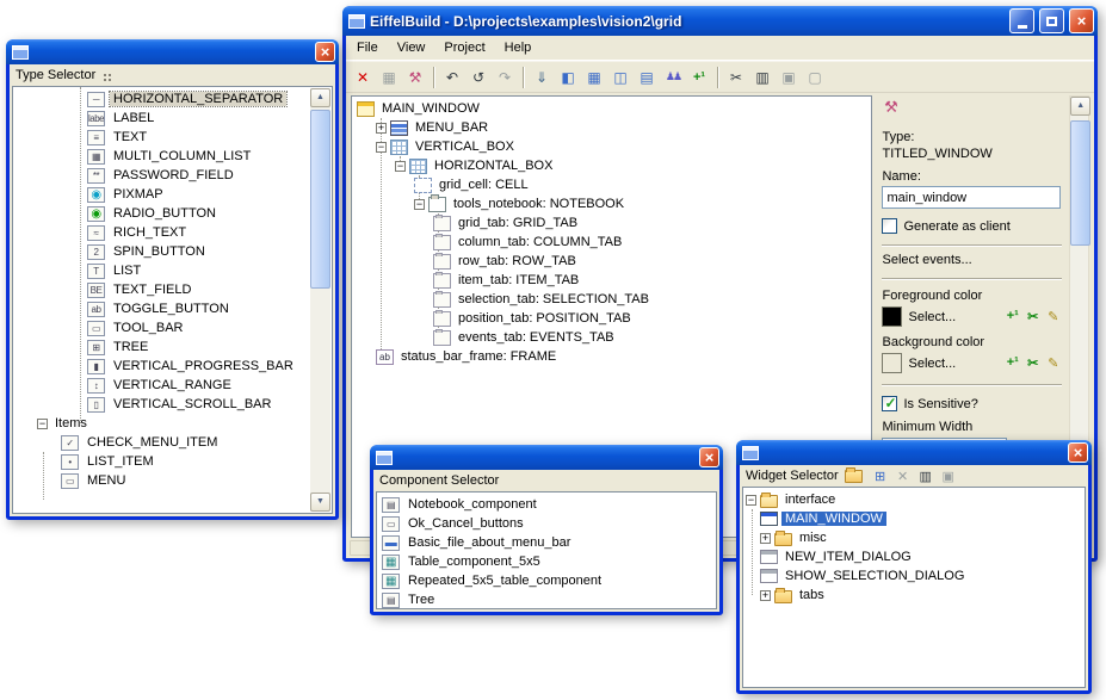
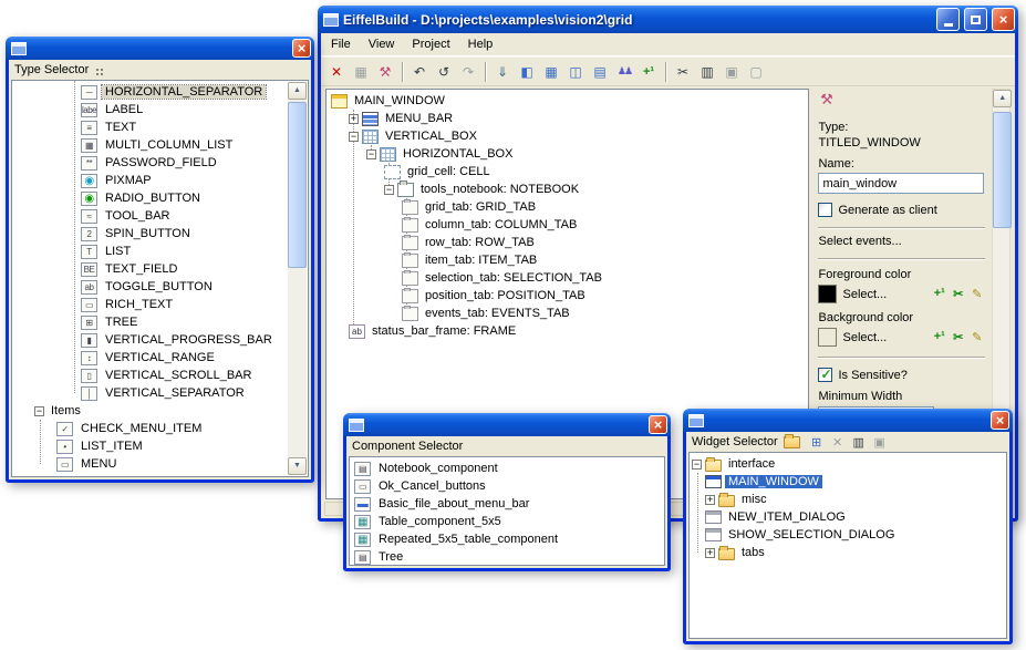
  EiffelBuild - D:\projects\examples\vision2\grid
  File
  View
  Project
  Help
  ✕
  ▦
  ⚒
  ↶
  ↺
  ↷
  ⇓
  ◧
  ▦
  ◫
  ▤
  ♟♟
  +¹
  ✂
  ▥
  ▣
  ▢
  MAIN_WINDOW
  MENU_BAR
  VERTICAL_BOX
  HORIZONTAL_BOX
  grid_cell: CELL
  tools_notebook: NOTEBOOK
  grid_tab: GRID_TAB
  column_tab: COLUMN_TAB
  row_tab: ROW_TAB
  item_tab: ITEM_TAB
  selection_tab: SELECTION_TAB
  position_tab: POSITION_TAB
  events_tab: EVENTS_TAB
  status_bar_frame: FRAME
  ⚒
  Type:
  TITLED_WINDOW
  Name:
  main_window
  Generate as client
  Select events...
  Foreground color
  Select...
  +¹
  ✂
  ✎
  Background color
  Select...
  +¹
  ✂
  ✎
  Is Sensitive?
  Minimum Width
  Type Selector
  ─
  HORIZONTAL_SEPARATOR
  label
  LABEL
  ≡
  TEXT
  ▦
  MULTI_COLUMN_LIST
  **
  PASSWORD_FIELD
  ◉
  PIXMAP
  ◉
  RADIO_BUTTON
  ≈
- RICH_TEXT
+ TOOL_BAR
  2
  SPIN_BUTTON
  T
  LIST
  BE
  TEXT_FIELD
  ab
  TOGGLE_BUTTON
  ▭
- TOOL_BAR
+ RICH_TEXT
  ⊞
  TREE
  ▮
  VERTICAL_PROGRESS_BAR
  ↕
  VERTICAL_RANGE
  ▯
  VERTICAL_SCROLL_BAR
+ │
+ VERTICAL_SEPARATOR
  Items
  ✓
  CHECK_MENU_ITEM
  •
  LIST_ITEM
  ▭
  MENU
  Component Selector
  ▤
  Notebook_component
  ▭
  Ok_Cancel_buttons
  ▬
  Basic_file_about_menu_bar
  ▦
  Table_component_5x5
  ▦
  Repeated_5x5_table_component
  ▤
  Tree
  Widget Selector
  ⊞
  ✕
  ▥
  ▣
  interface
  MAIN_WINDOW
  misc
  NEW_ITEM_DIALOG
  SHOW_SELECTION_DIALOG
  tabs
